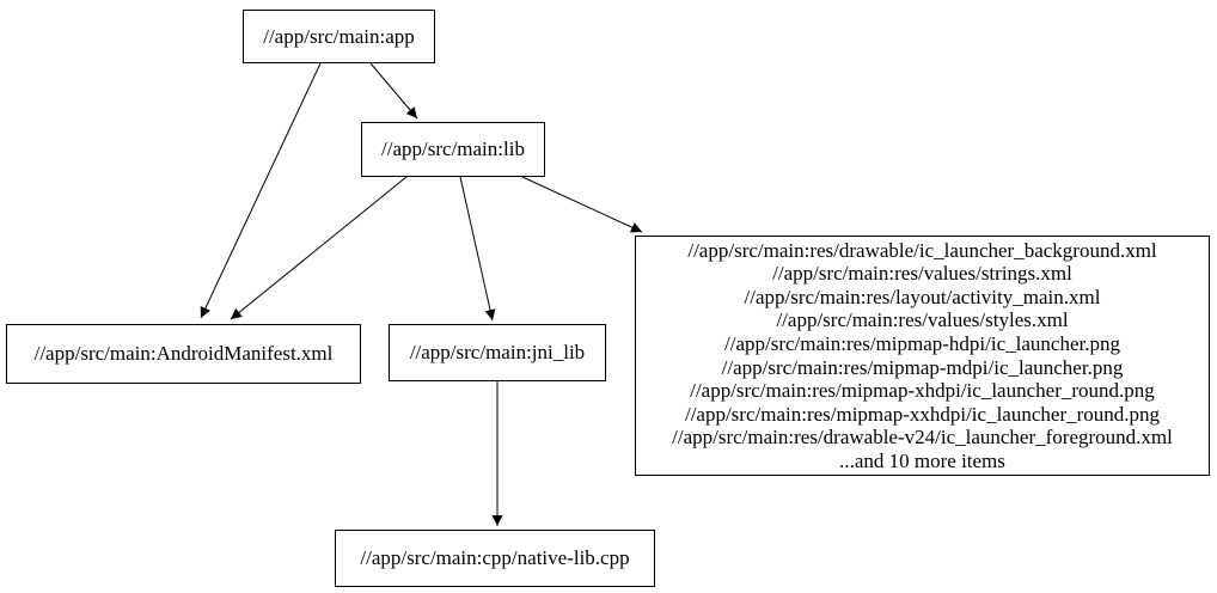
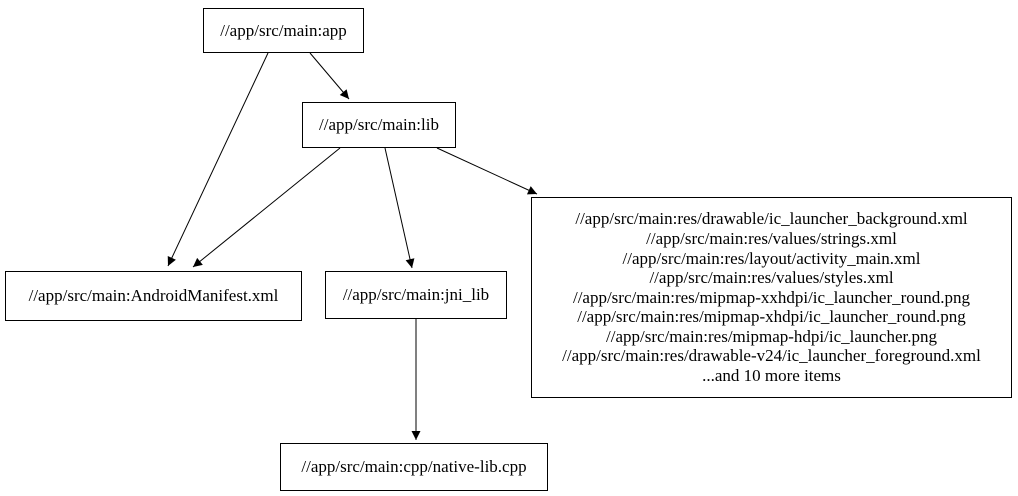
  //app/src/main:app
  //app/src/main:lib
  //app/src/main:AndroidManifest.xml
  //app/src/main:jni_lib
  //app/src/main:res/drawable/ic_launcher_background.xml
  //app/src/main:res/values/strings.xml
  //app/src/main:res/layout/activity_main.xml
  //app/src/main:res/values/styles.xml
- //app/src/main:res/mipmap-hdpi/ic_launcher.png
+ //app/src/main:res/mipmap-xxhdpi/ic_launcher_round.png
- //app/src/main:res/mipmap-mdpi/ic_launcher.png
  //app/src/main:res/mipmap-xhdpi/ic_launcher_round.png
- //app/src/main:res/mipmap-xxhdpi/ic_launcher_round.png
+ //app/src/main:res/mipmap-hdpi/ic_launcher.png
  //app/src/main:res/drawable-v24/ic_launcher_foreground.xml
  ...and 10 more items
  //app/src/main:cpp/native-lib.cpp
